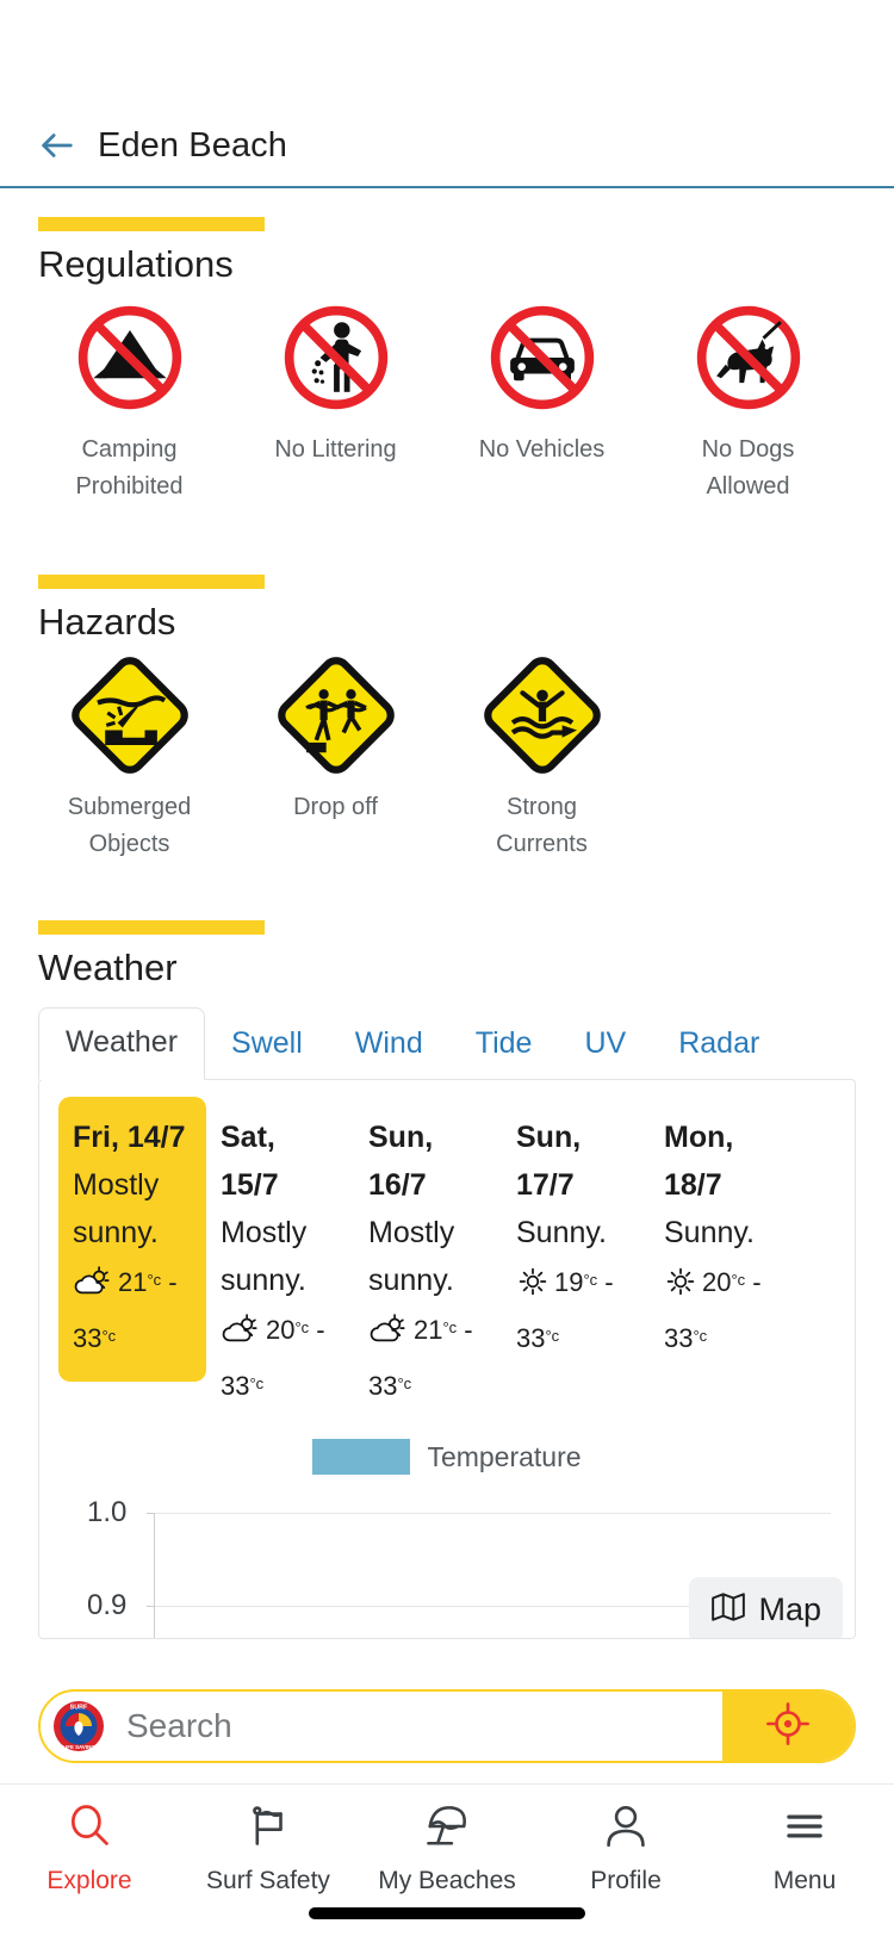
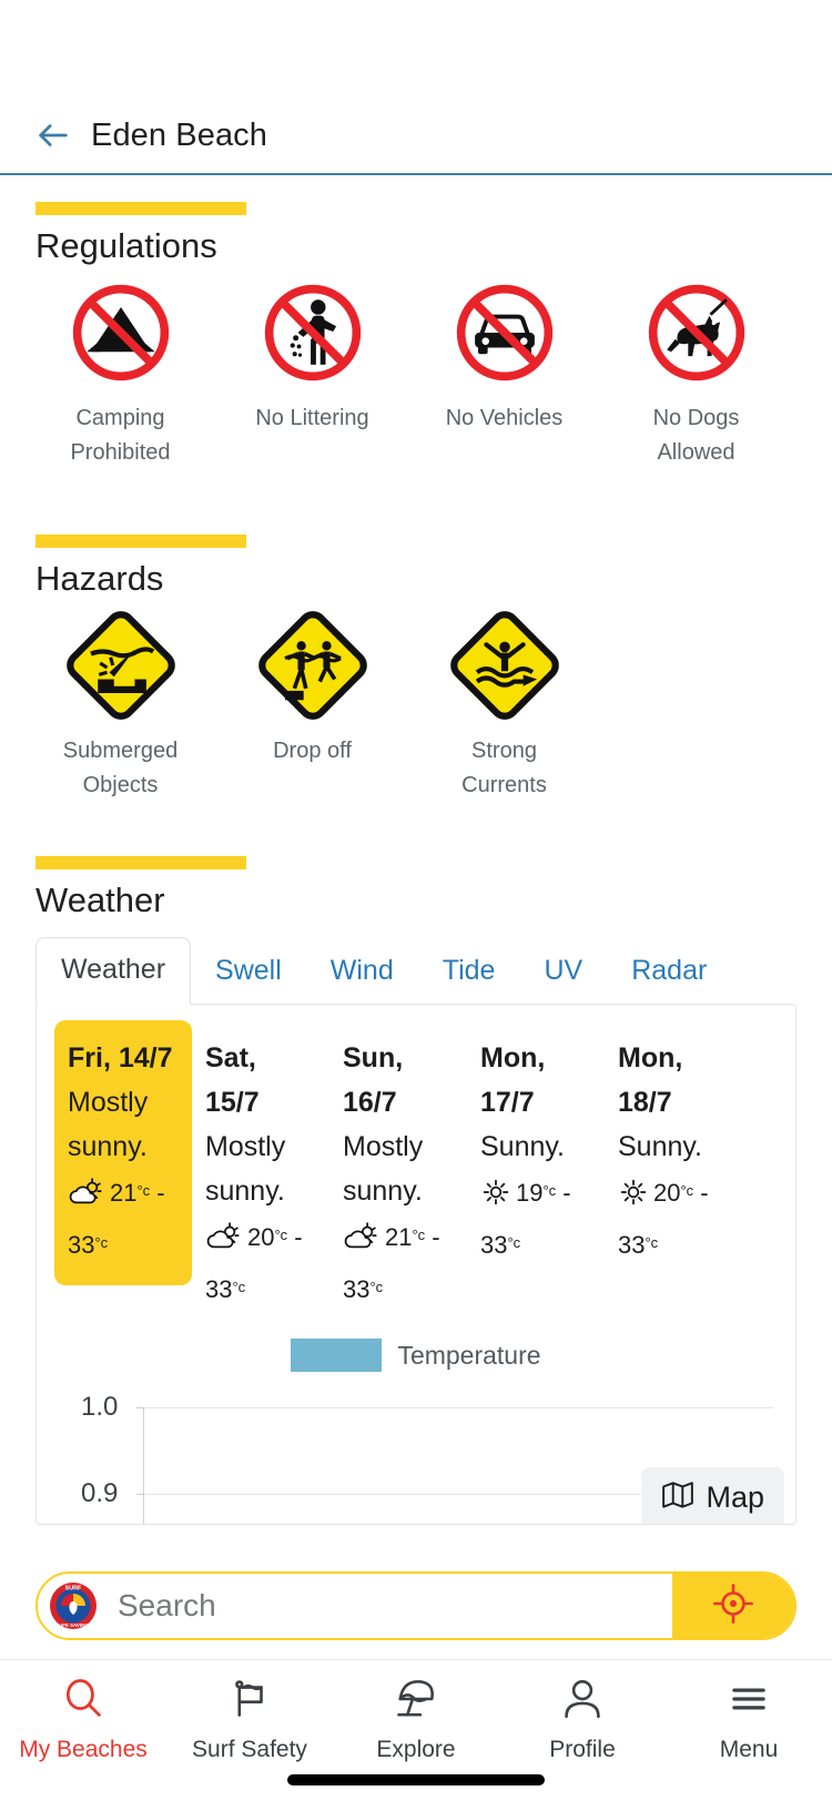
  Eden Beach
  Regulations
  Camping Prohibited
  No Littering
  No Vehicles
  No Dogs Allowed
  Hazards
  Submerged Objects
  Drop off
  Strong Currents
  Weather
  Weather
  Swell
  Wind
  Tide
  UV
  Radar
  Fri, 14/7
  Mostly sunny.
  21°c - 33°c
  Sat, 15/7
  Mostly sunny.
  20°c - 33°c
  Sun, 16/7
  Mostly sunny.
  21°c - 33°c
- Sun, 17/7
+ Mon, 17/7
  Sunny.
  19°c - 33°c
  Mon, 18/7
  Sunny.
  20°c - 33°c
  Temperature
  1.0
  0.9
  Map
  Search
- Explore
+ My Beaches
  Surf Safety
- My Beaches
+ Explore
  Profile
  Menu
